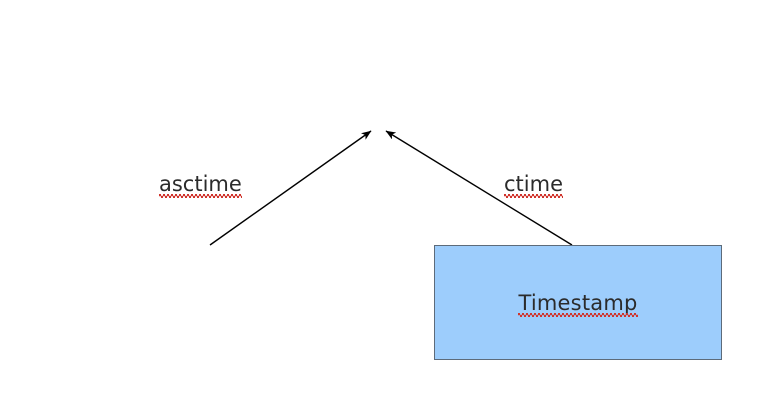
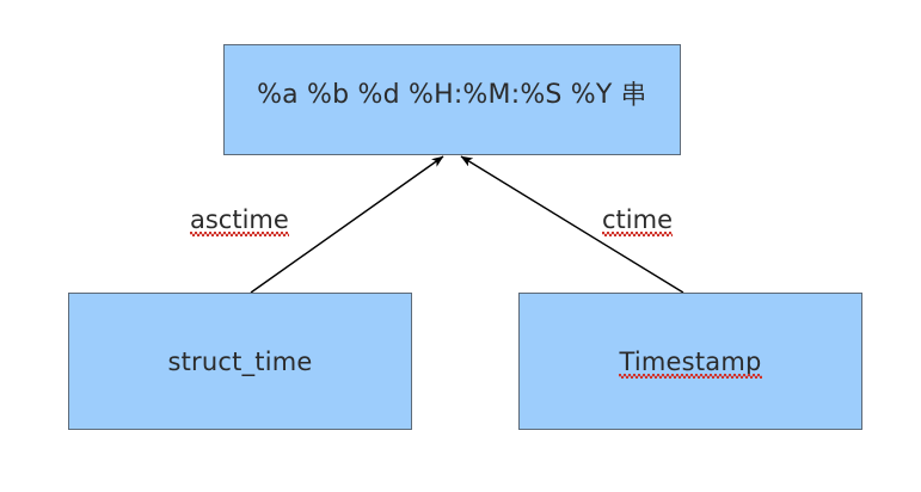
+ %a %b %d %H:%M:%S %Y 串
+ struct_time
  Timestamp
  asctime
  ctime
